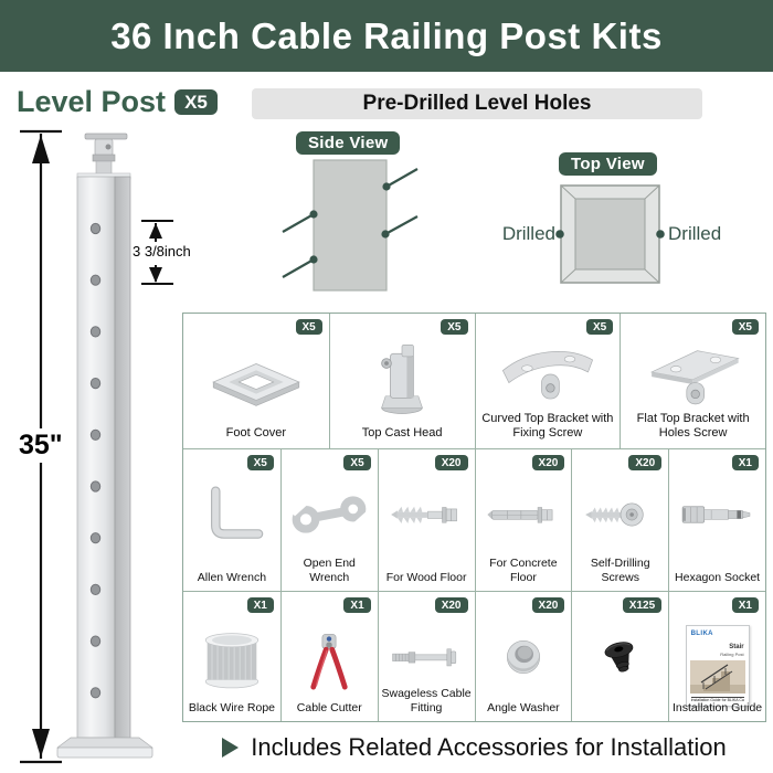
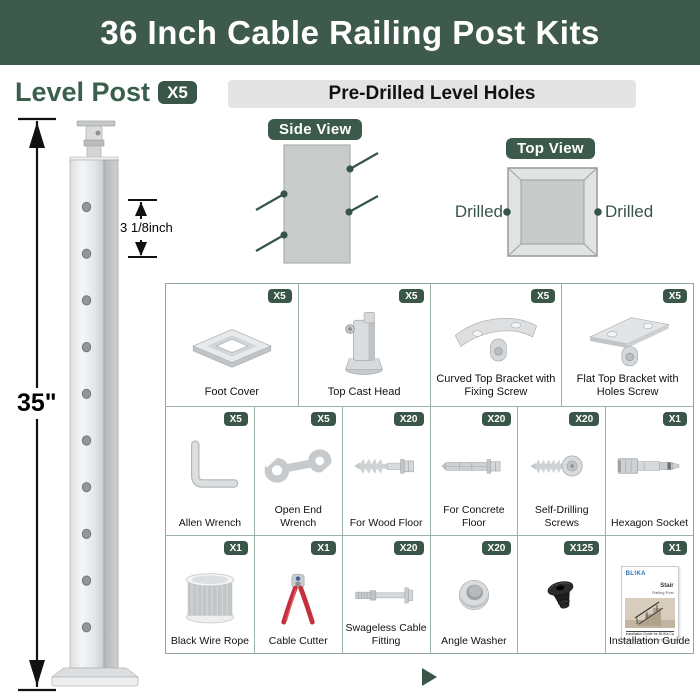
  36 Inch Cable Railing Post Kits
  Level Post
  X5
  Pre-Drilled Level Holes
  35"
- 3 3/8inch
+ 3 1/8inch
  Side View
  Top View
  Drilled
  Drilled
  X5
  Foot Cover
  X5
  Top Cast Head
  X5
  Curved Top Bracket with Fixing Screw
  X5
  Flat Top Bracket with Holes Screw
  X5
  Allen Wrench
  X5
  Open End Wrench
  X20
  For Wood Floor
  X20
  For Concrete Floor
  X20
  Self-Drilling Screws
  X1
  Hexagon Socket
  X1
  Black Wire Rope
  X1
  Cable Cutter
  X20
  Swageless Cable Fitting
  X20
  Angle Washer
  X125
  X1
  Installation Guide
- Includes Related Accessories for Installation
